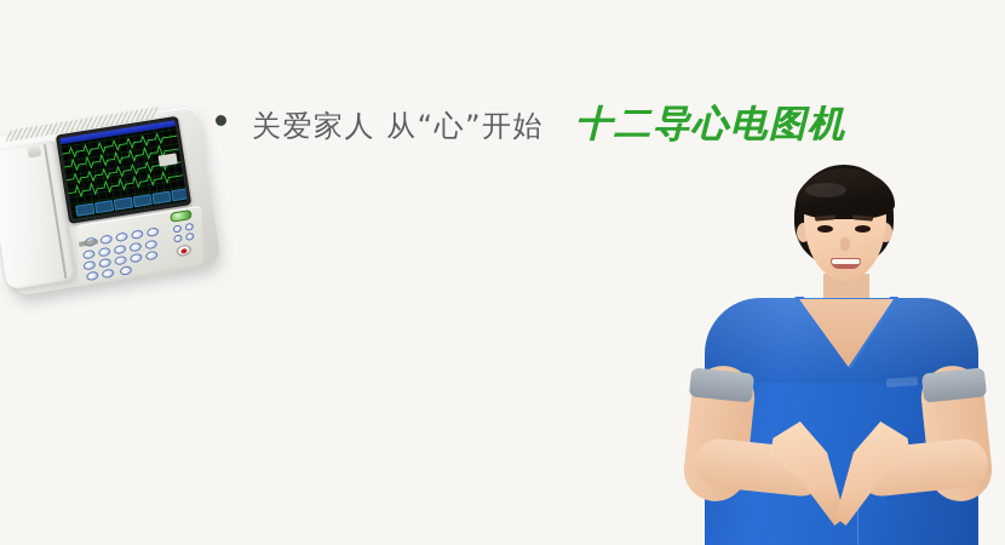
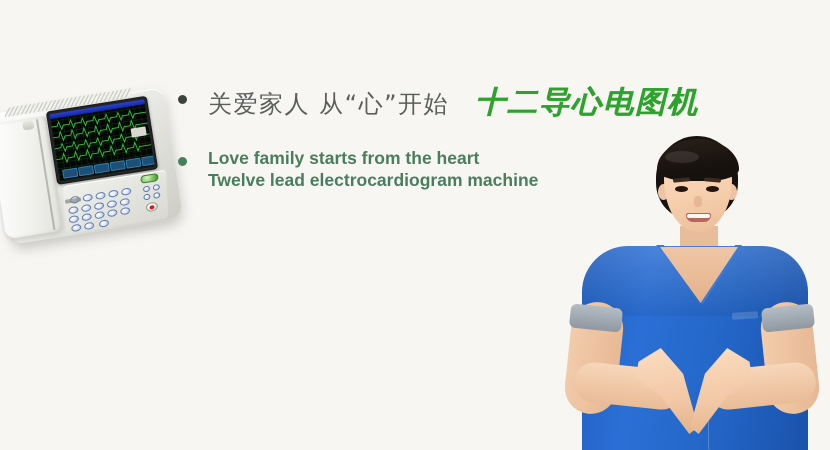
  关爱家人 从“心”开始
  十二导心电图机
+ Love family starts from the heart
+ Twelve lead electrocardiogram machine
